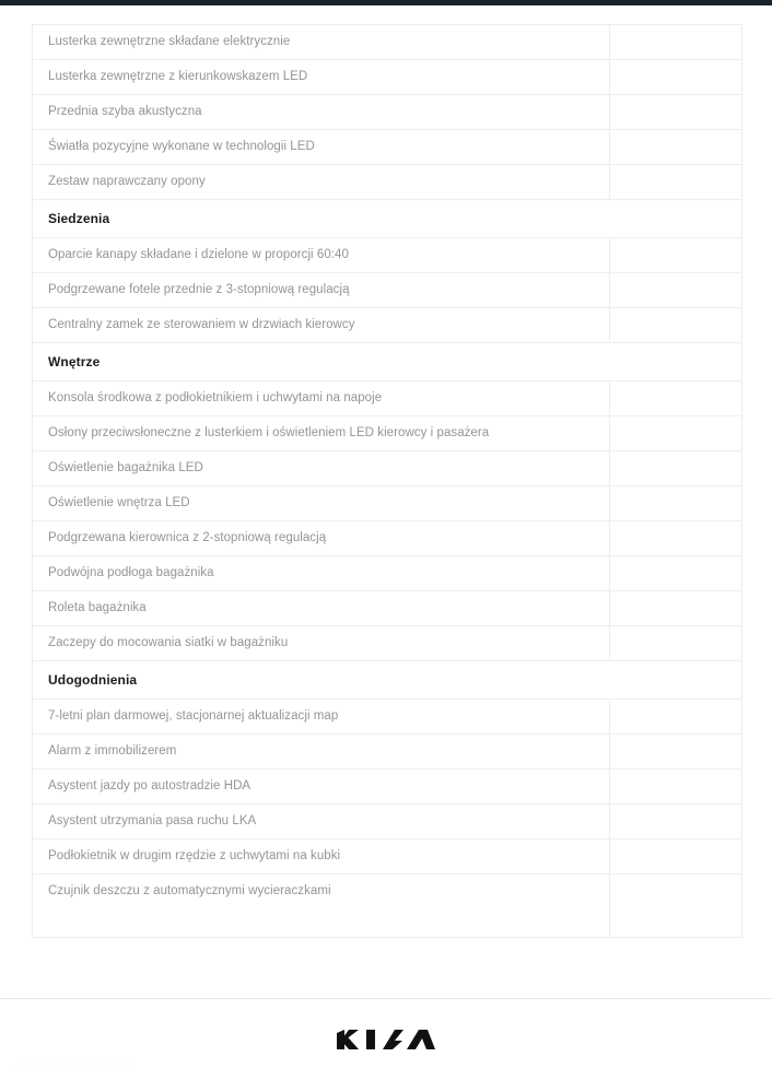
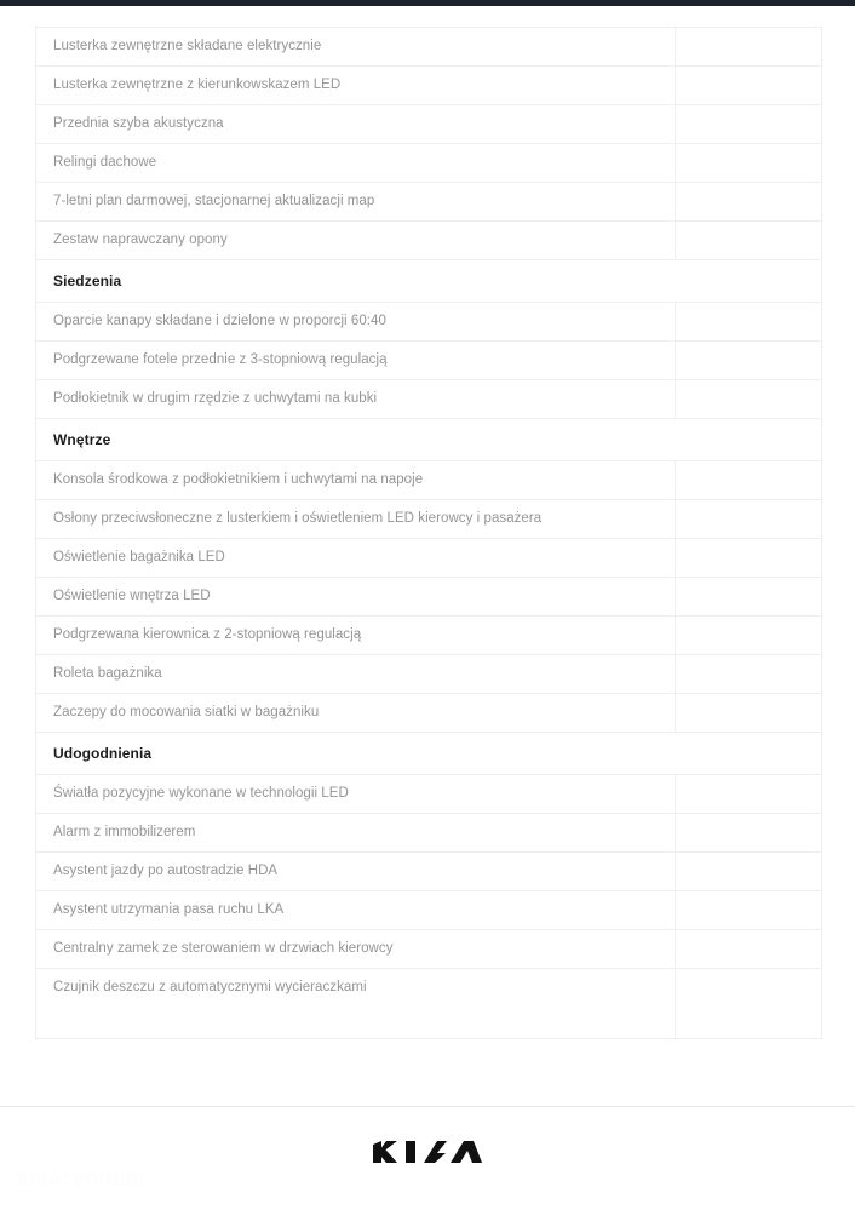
  Lusterka zewnętrzne składane elektrycznie
  Lusterka zewnętrzne z kierunkowskazem LED
  Przednia szyba akustyczna
+ Relingi dachowe
- Światła pozycyjne wykonane w technologii LED
+ 7-letni plan darmowej, stacjonarnej aktualizacji map
  Zestaw naprawczany opony
  Siedzenia
  Oparcie kanapy składane i dzielone w proporcji 60:40
  Podgrzewane fotele przednie z 3-stopniową regulacją
- Centralny zamek ze sterowaniem w drzwiach kierowcy
+ Podłokietnik w drugim rzędzie z uchwytami na kubki
  Wnętrze
  Konsola środkowa z podłokietnikiem i uchwytami na napoje
  Osłony przeciwsłoneczne z lusterkiem i oświetleniem LED kierowcy i pasażera
  Oświetlenie bagażnika LED
  Oświetlenie wnętrza LED
  Podgrzewana kierownica z 2-stopniową regulacją
- Podwójna podłoga bagażnika
  Roleta bagażnika
  Zaczepy do mocowania siatki w bagażniku
  Udogodnienia
- 7-letni plan darmowej, stacjonarnej aktualizacji map
+ Światła pozycyjne wykonane w technologii LED
  Alarm z immobilizerem
  Asystent jazdy po autostradzie HDA
  Asystent utrzymania pasa ruchu LKA
- Podłokietnik w drugim rzędzie z uchwytami na kubki
+ Centralny zamek ze sterowaniem w drzwiach kierowcy
  Czujnik deszczu z automatycznymi wycieraczkami
